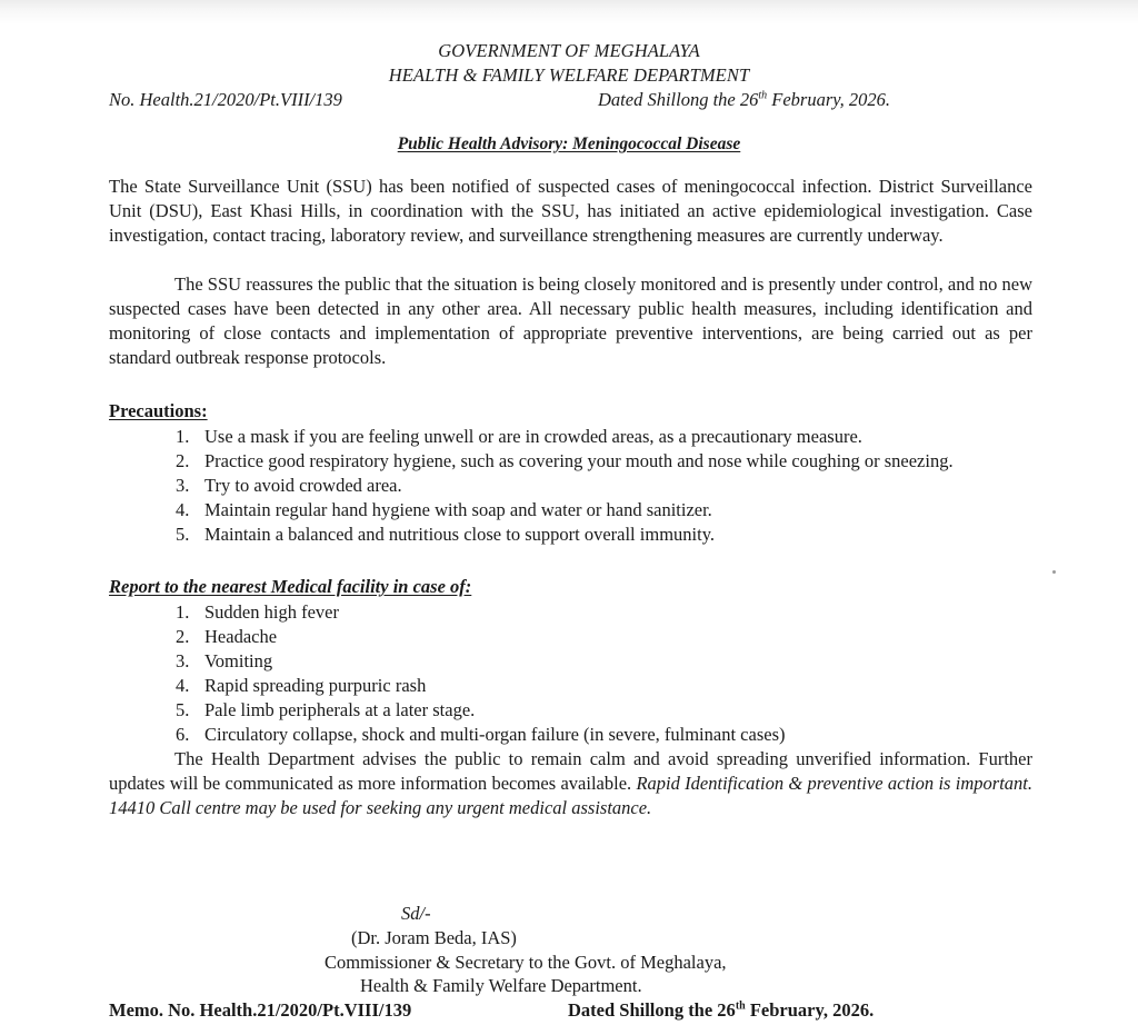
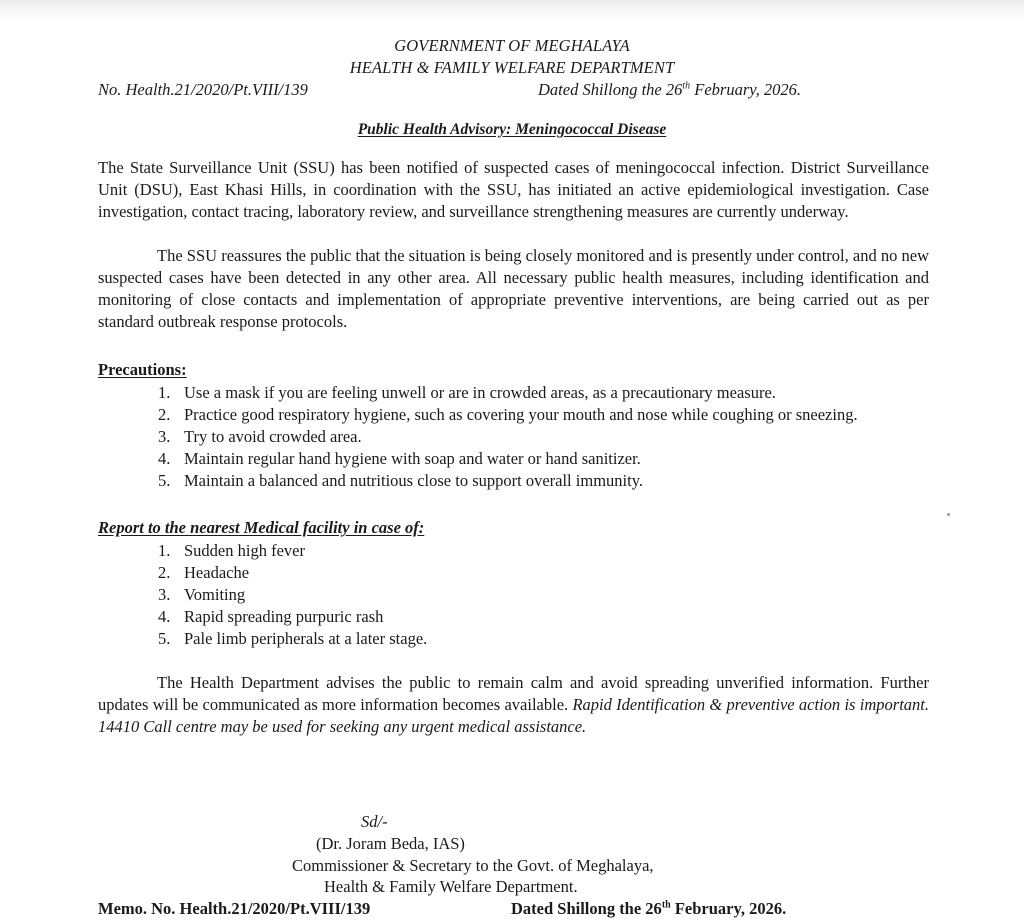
  GOVERNMENT OF MEGHALAYA
  HEALTH & FAMILY WELFARE DEPARTMENT
  No. Health.21/2020/Pt.VIII/139
  Dated Shillong the 26th February, 2026.
  Public Health Advisory: Meningococcal Disease
  The State Surveillance Unit (SSU) has been notified of suspected cases of meningococcal infection. District Surveillance Unit (DSU), East Khasi Hills, in coordination with the SSU, has initiated an active epidemiological investigation. Case investigation, contact tracing, laboratory review, and surveillance strengthening measures are currently underway.
  The SSU reassures the public that the situation is being closely monitored and is presently under control, and no new suspected cases have been detected in any other area. All necessary public health measures, including identification and monitoring of close contacts and implementation of appropriate preventive interventions, are being carried out as per standard outbreak response protocols.
  Precautions:
  1.
  Use a mask if you are feeling unwell or are in crowded areas, as a precautionary measure.
  2.
  Practice good respiratory hygiene, such as covering your mouth and nose while coughing or sneezing.
  3.
  Try to avoid crowded area.
  4.
  Maintain regular hand hygiene with soap and water or hand sanitizer.
  5.
  Maintain a balanced and nutritious close to support overall immunity.
  Report to the nearest Medical facility in case of:
  1.
  Sudden high fever
  2.
  Headache
  3.
  Vomiting
  4.
  Rapid spreading purpuric rash
  5.
  Pale limb peripherals at a later stage.
- 6.
- Circulatory collapse, shock and multi-organ failure (in severe, fulminant cases)
  The Health Department advises the public to remain calm and avoid spreading unverified information. Further updates will be communicated as more information becomes available. Rapid Identification & preventive action is important. 14410 Call centre may be used for seeking any urgent medical assistance.
  Sd/-
  (Dr. Joram Beda, IAS)
  Commissioner & Secretary to the Govt. of Meghalaya,
  Health & Family Welfare Department.
  Memo. No. Health.21/2020/Pt.VIII/139
  Dated Shillong the 26th February, 2026.
